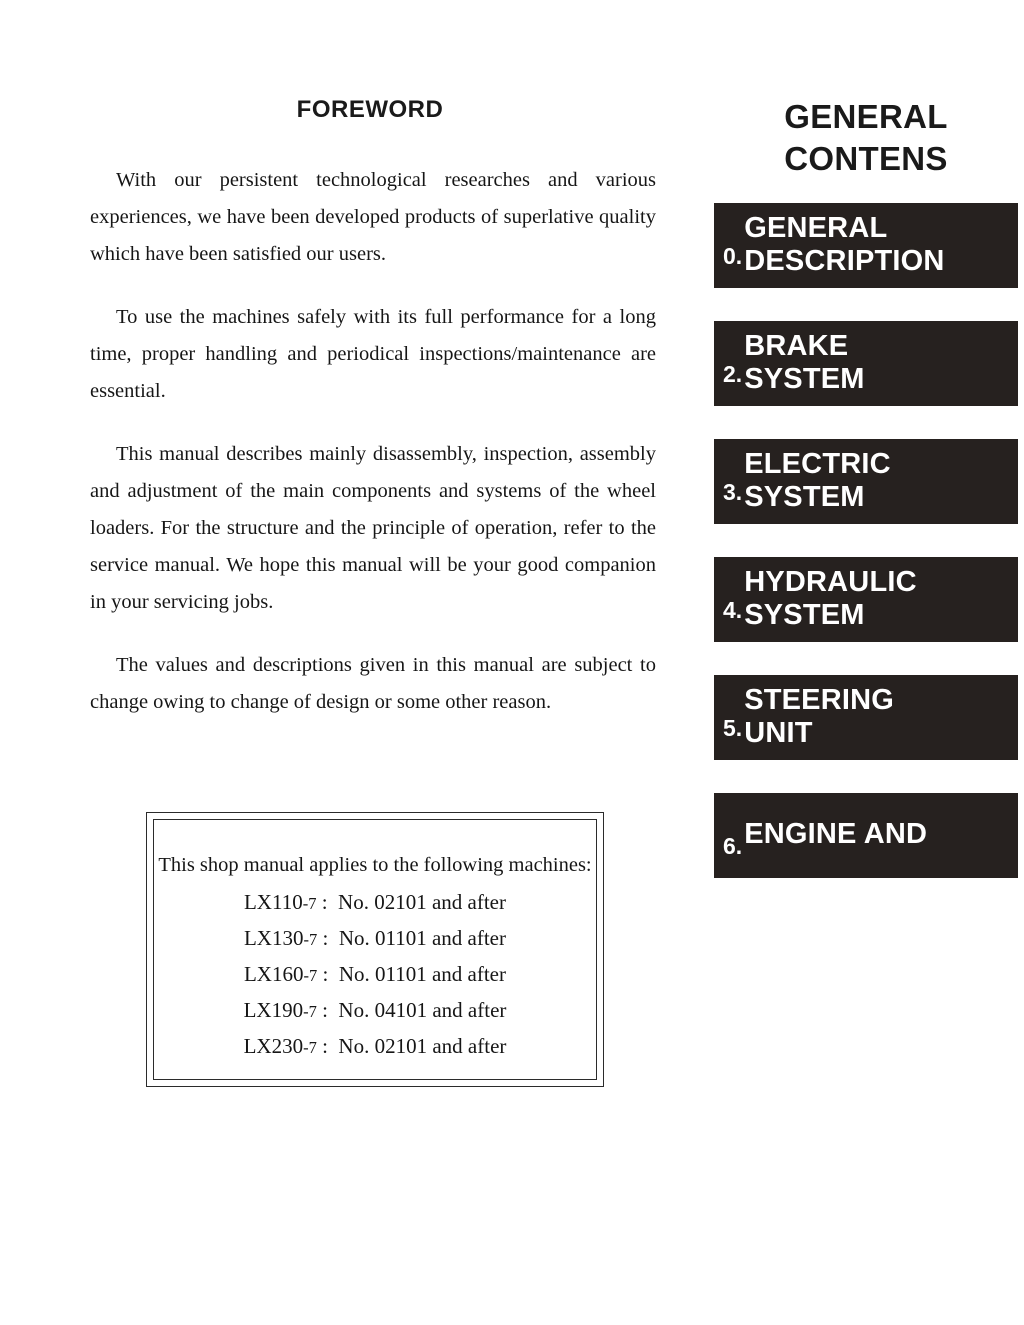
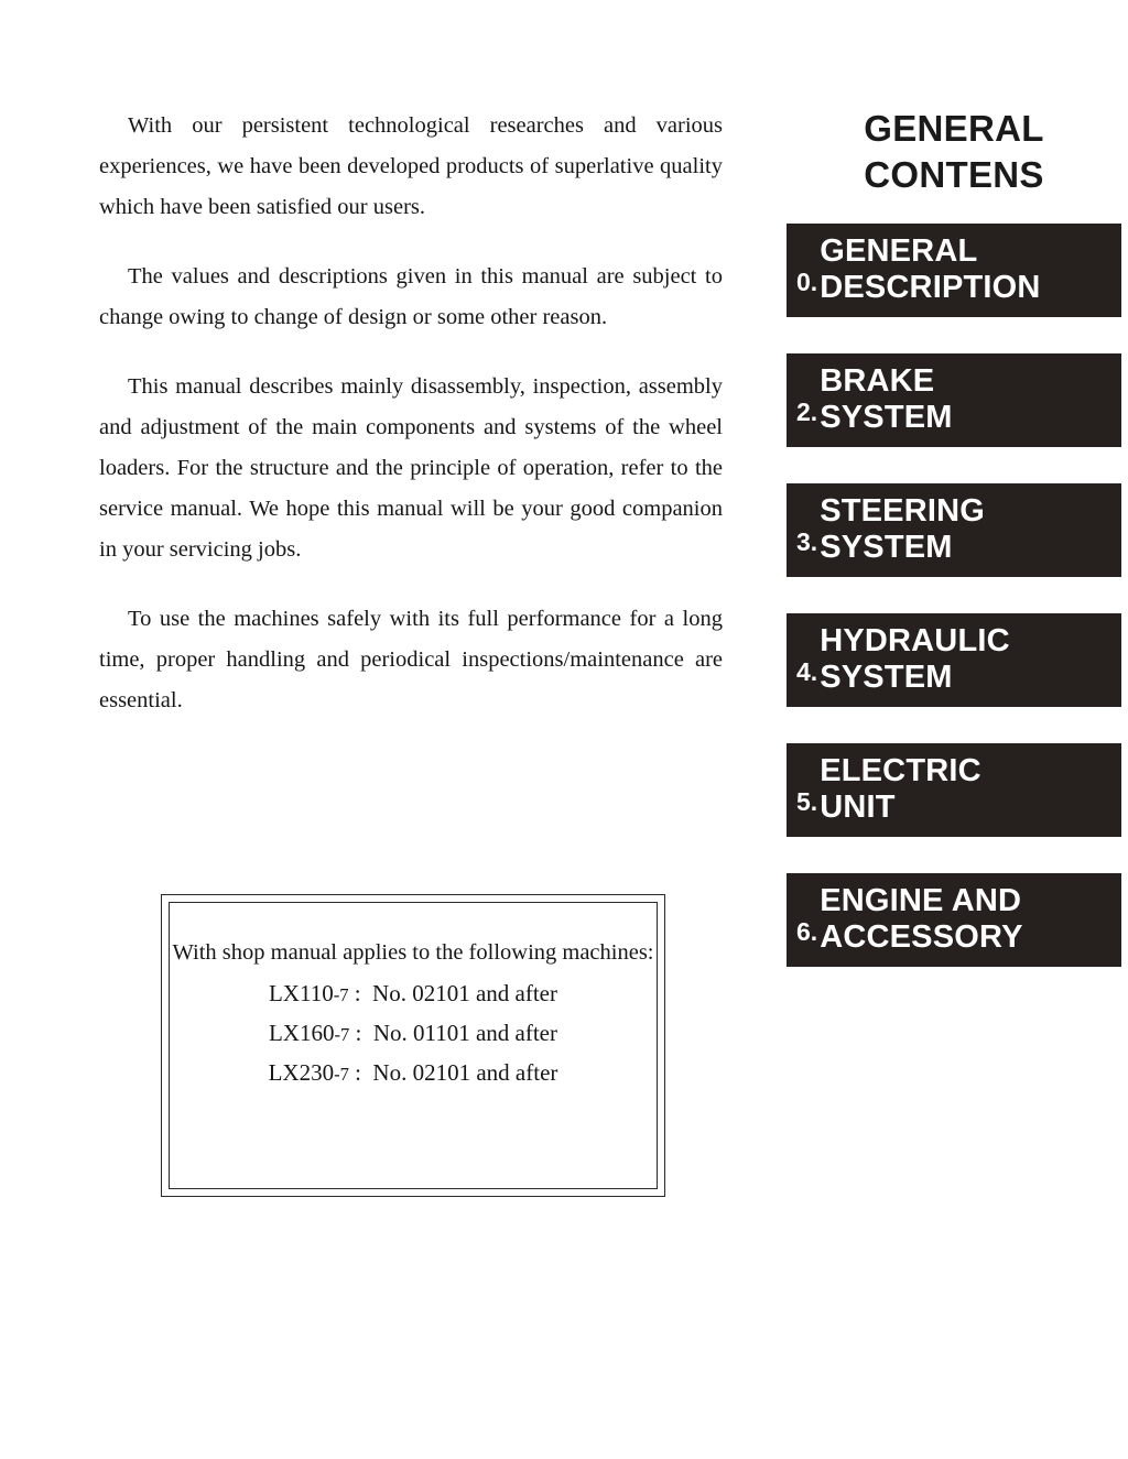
- FOREWORD
  With our persistent technological researches and various experiences, we have been developed products of superlative quality which have been satisfied our users.
- To use the machines safely with its full performance for a long time, proper handling and periodical inspections/maintenance are essential.
+ The values and descriptions given in this manual are subject to change owing to change of design or some other reason.
  This manual describes mainly disassembly, inspection, assembly and adjustment of the main components and systems of the wheel loaders. For the structure and the principle of operation, refer to the service manual. We hope this manual will be your good companion in your servicing jobs.
- The values and descriptions given in this manual are subject to change owing to change of design or some other reason.
+ To use the machines safely with its full performance for a long time, proper handling and periodical inspections/maintenance are essential.
- This shop manual applies to the following machines:
+ With shop manual applies to the following machines:
  LX110-7 : No. 02101 and after
- LX130-7 : No. 01101 and after
  LX160-7 : No. 01101 and after
- LX190-7 : No. 04101 and after
  LX230-7 : No. 02101 and after
  GENERAL
  CONTENS
  0.
  GENERAL
  DESCRIPTION
  2.
  BRAKE
  SYSTEM
  3.
- ELECTRIC
+ STEERING
  SYSTEM
  4.
  HYDRAULIC
  SYSTEM
  5.
- STEERING
+ ELECTRIC
  UNIT
  6.
  ENGINE AND
+ ACCESSORY
